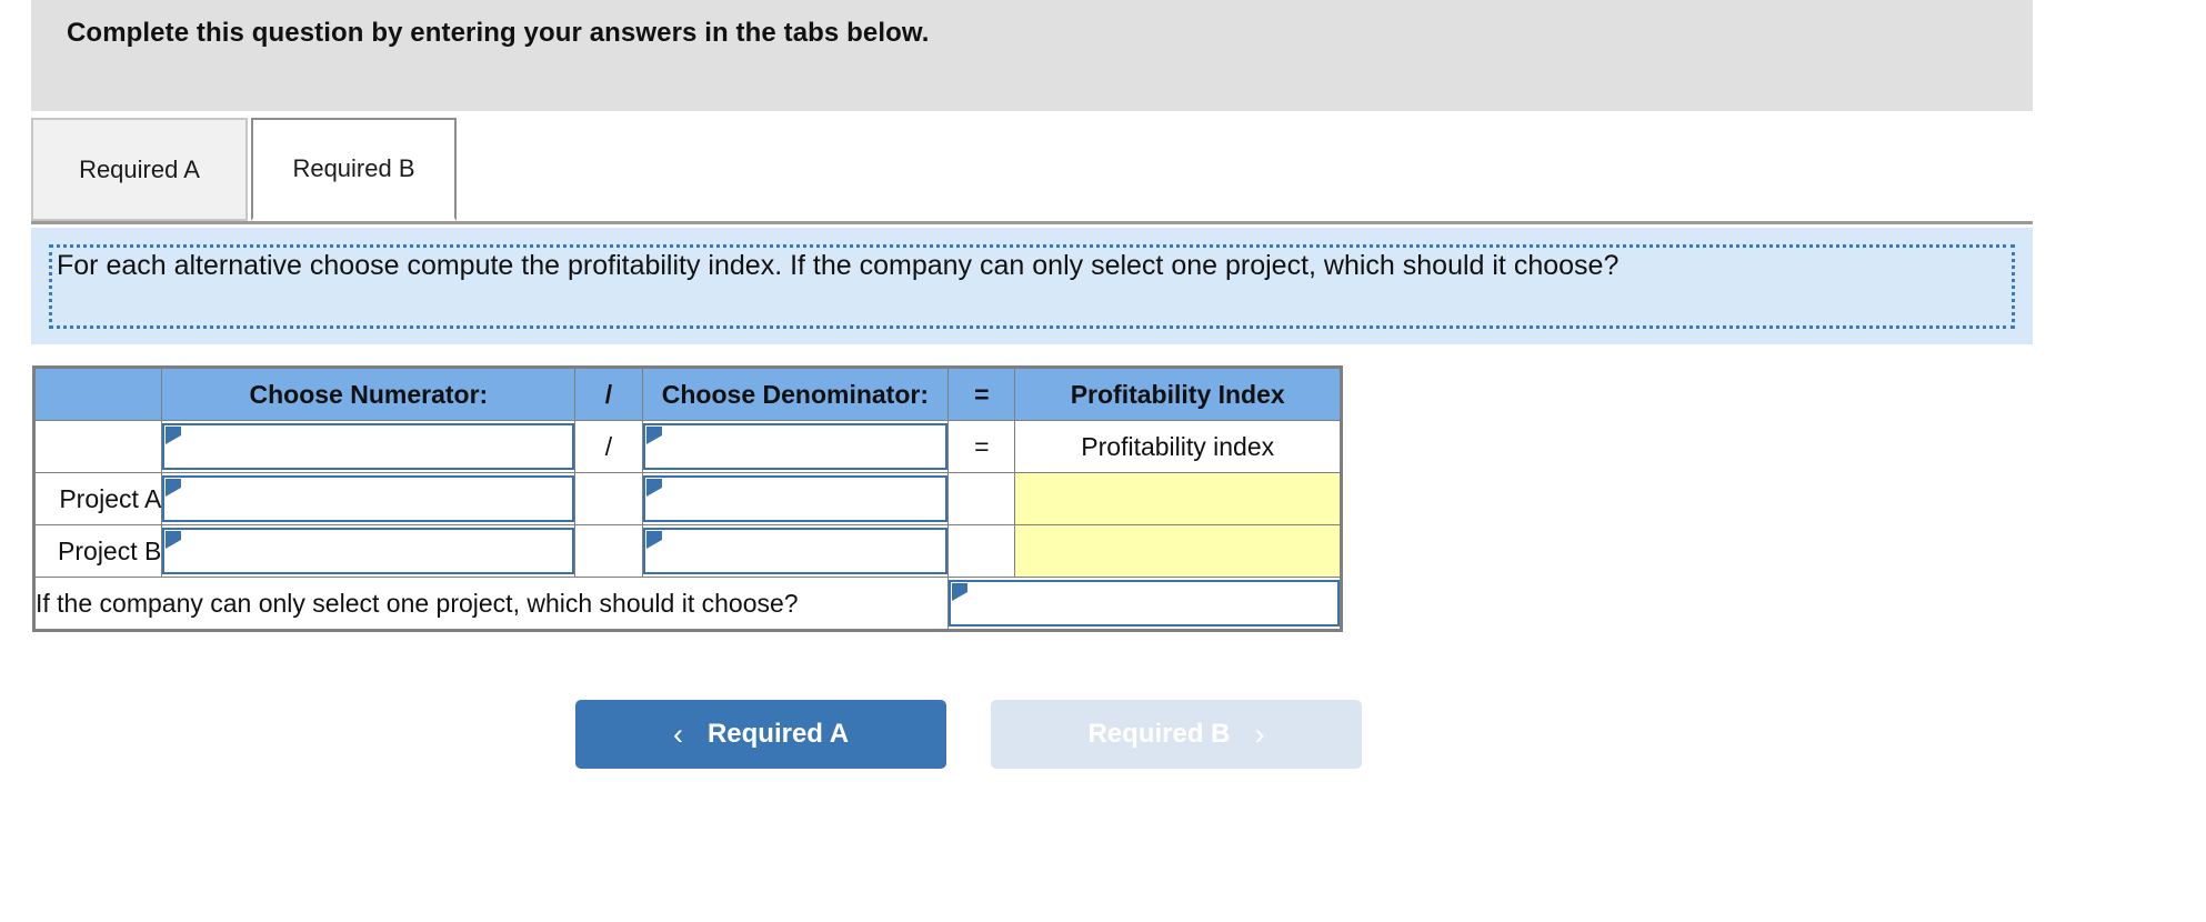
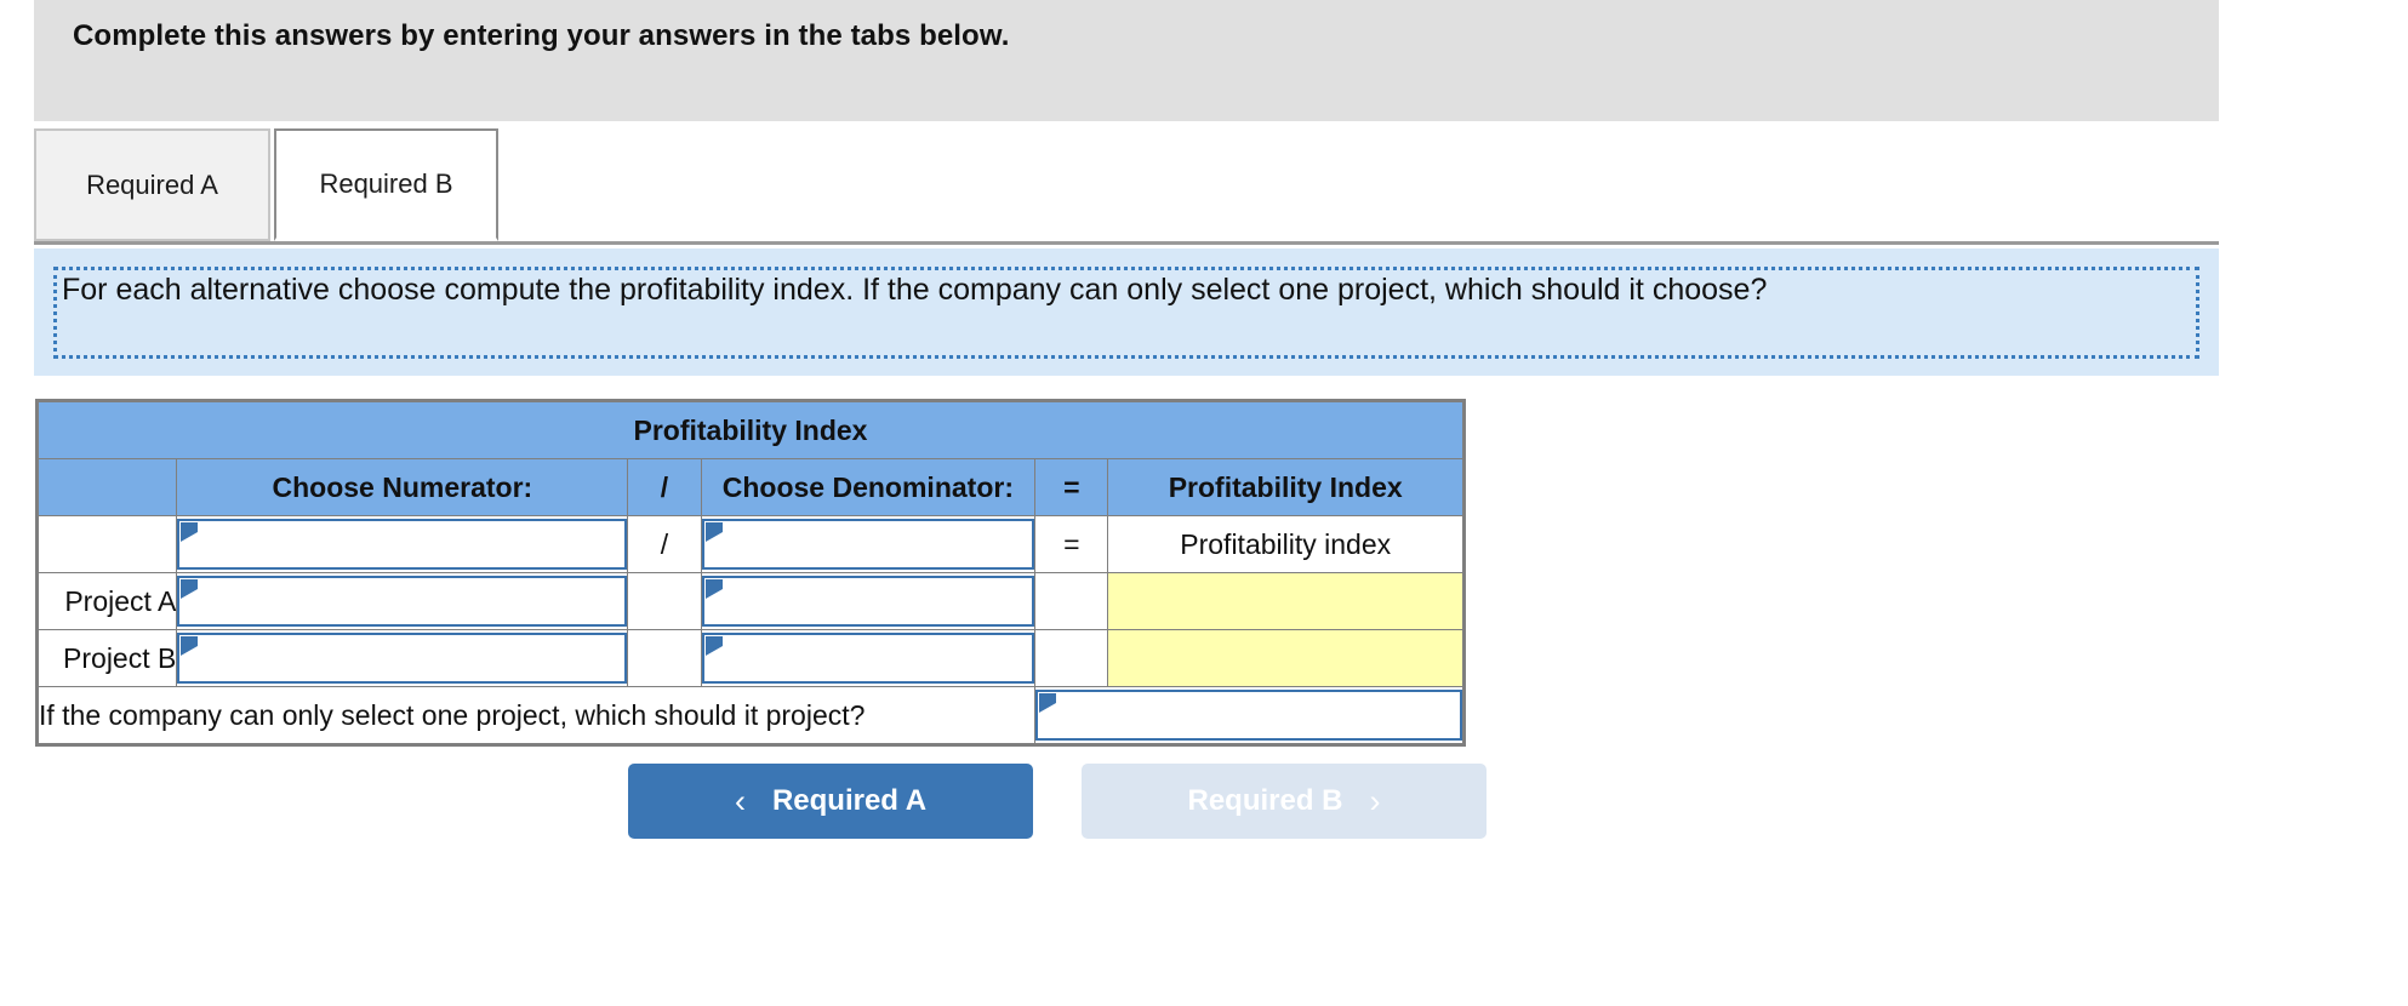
- Complete this question by entering your answers in the tabs below.
+ Complete this answers by entering your answers in the tabs below.
  Required A
  Required B
  For each alternative choose compute the profitability index. If the company can only select one project, which should it choose?
+ Profitability Index
  	Choose Numerator:	/	Choose Denominator:	=	Profitability Index
  		/		=	Profitability index
  Project A
  Project B
- If the company can only select one project, which should it choose?
+ If the company can only select one project, which should it project?
  ‹
  Required A
  Required B
  ›
